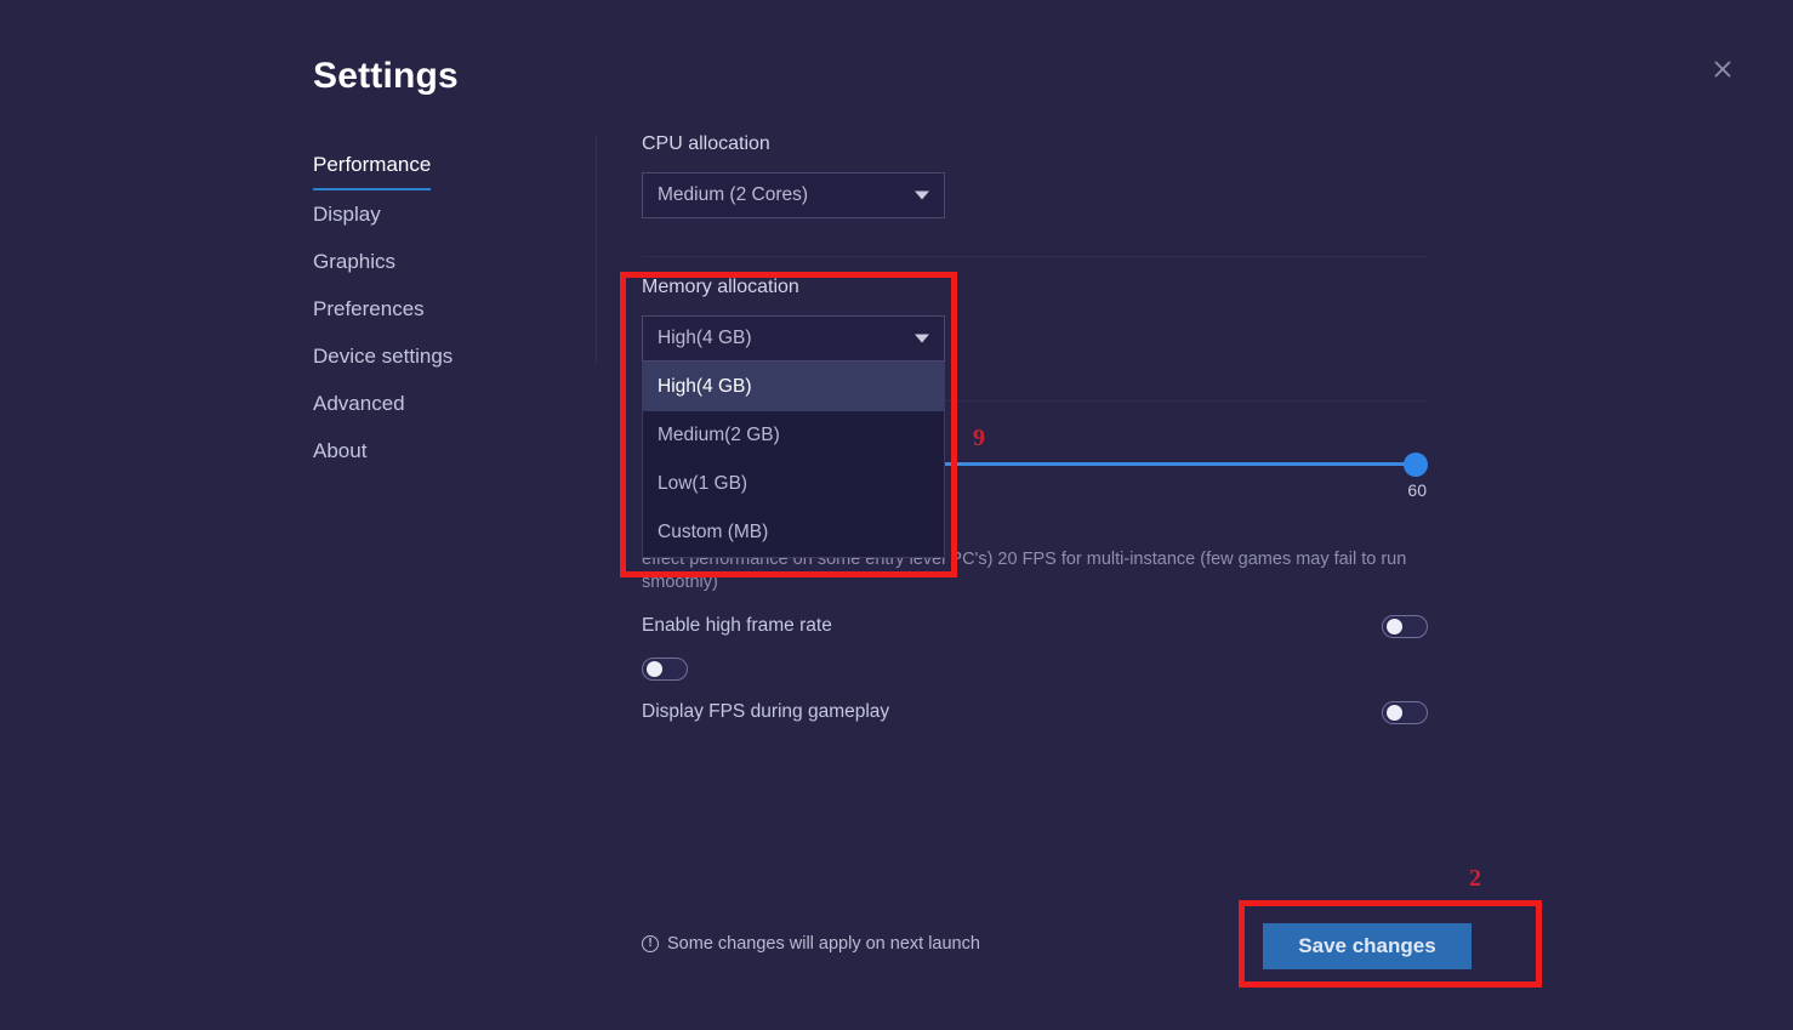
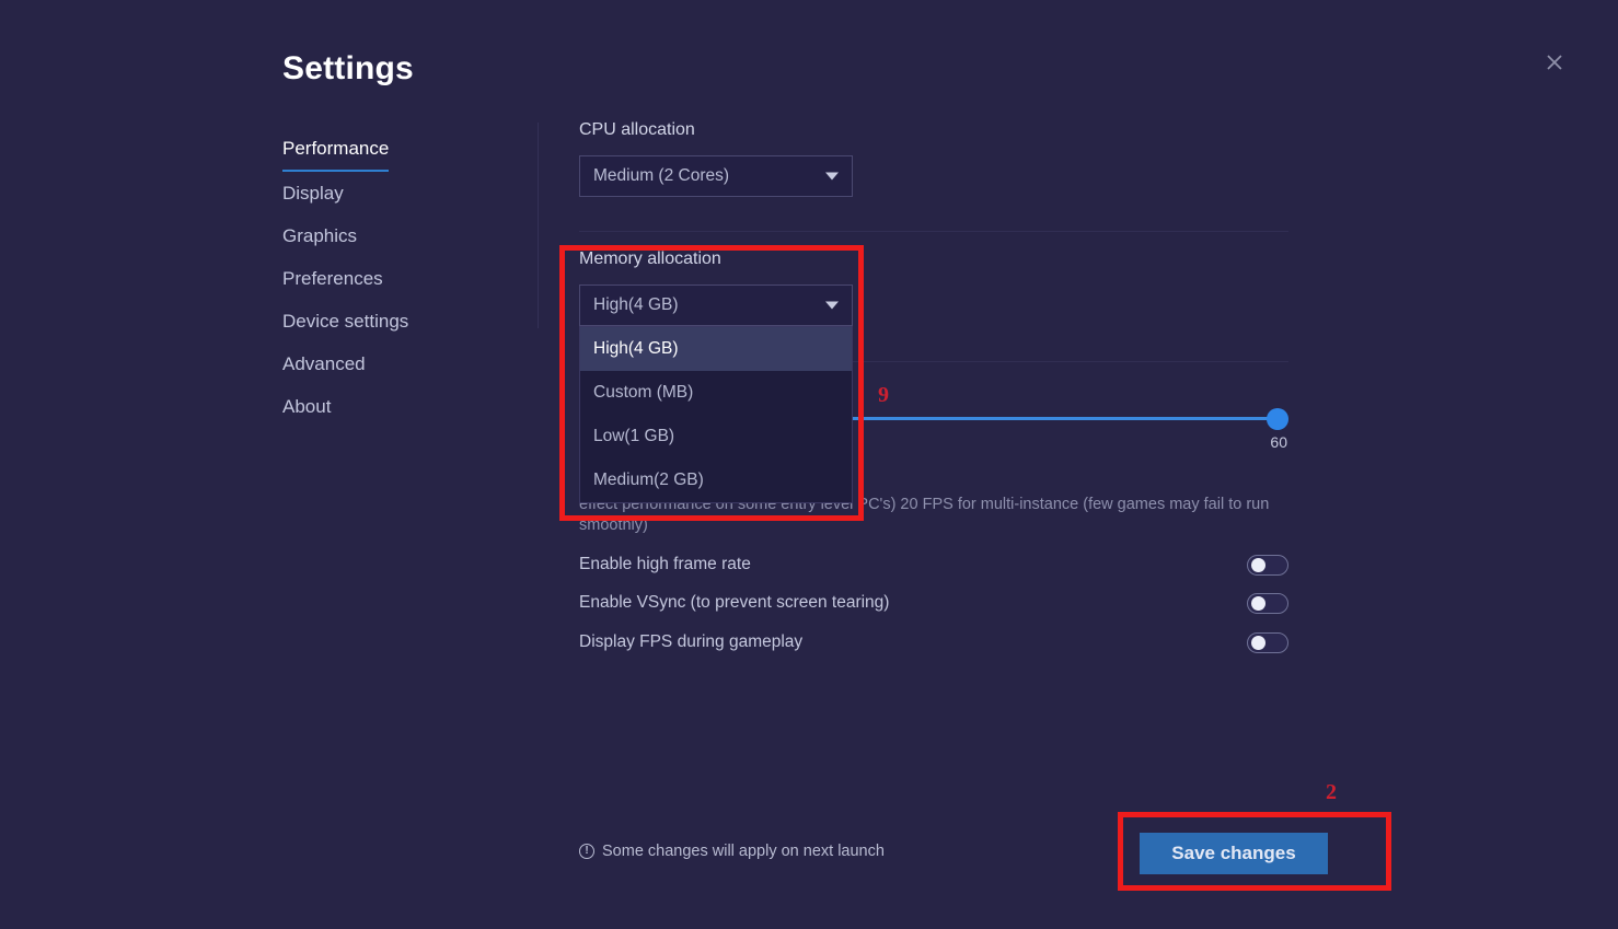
  Settings
  Performance
  Display
  Graphics
  Preferences
  Device settings
  Advanced
  About
  CPU allocation
  Medium (2 Cores)
  Memory allocation
  High(4 GB)
  High(4 GB)
- Medium(2 GB)
+ Custom (MB)
  Low(1 GB)
- Custom (MB)
+ Medium(2 GB)
  60
  effect performance on some entry level PC's) 20 FPS for multi-instance (few games may fail to run smoothly)
  Enable high frame rate
+ Enable VSync (to prevent screen tearing)
  Display FPS during gameplay
  !
  Some changes will apply on next launch
  Save changes
  9
  2
